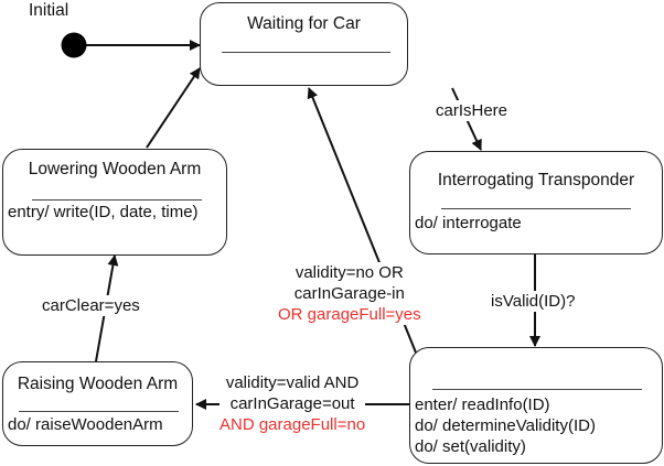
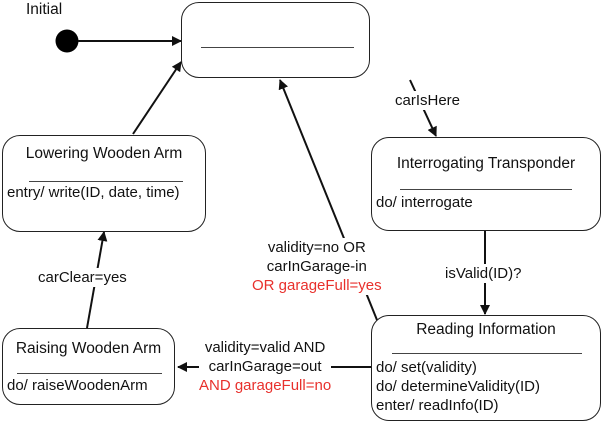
  Initial
- Waiting for Car
  Interrogating Transponder
  do/ interrogate
+ Reading Information
- enter/ readInfo(ID)
+ do/ set(validity)
  do/ determineValidity(ID)
- do/ set(validity)
+ enter/ readInfo(ID)
  Raising Wooden Arm
  do/ raiseWoodenArm
  Lowering Wooden Arm
  entry/ write(ID, date, time)
  carIsHere
  isValid(ID)?
  validity=no OR
  carInGarage-in
  OR garageFull=yes
  validity=valid AND
  carInGarage=out
  AND garageFull=no
  carClear=yes
